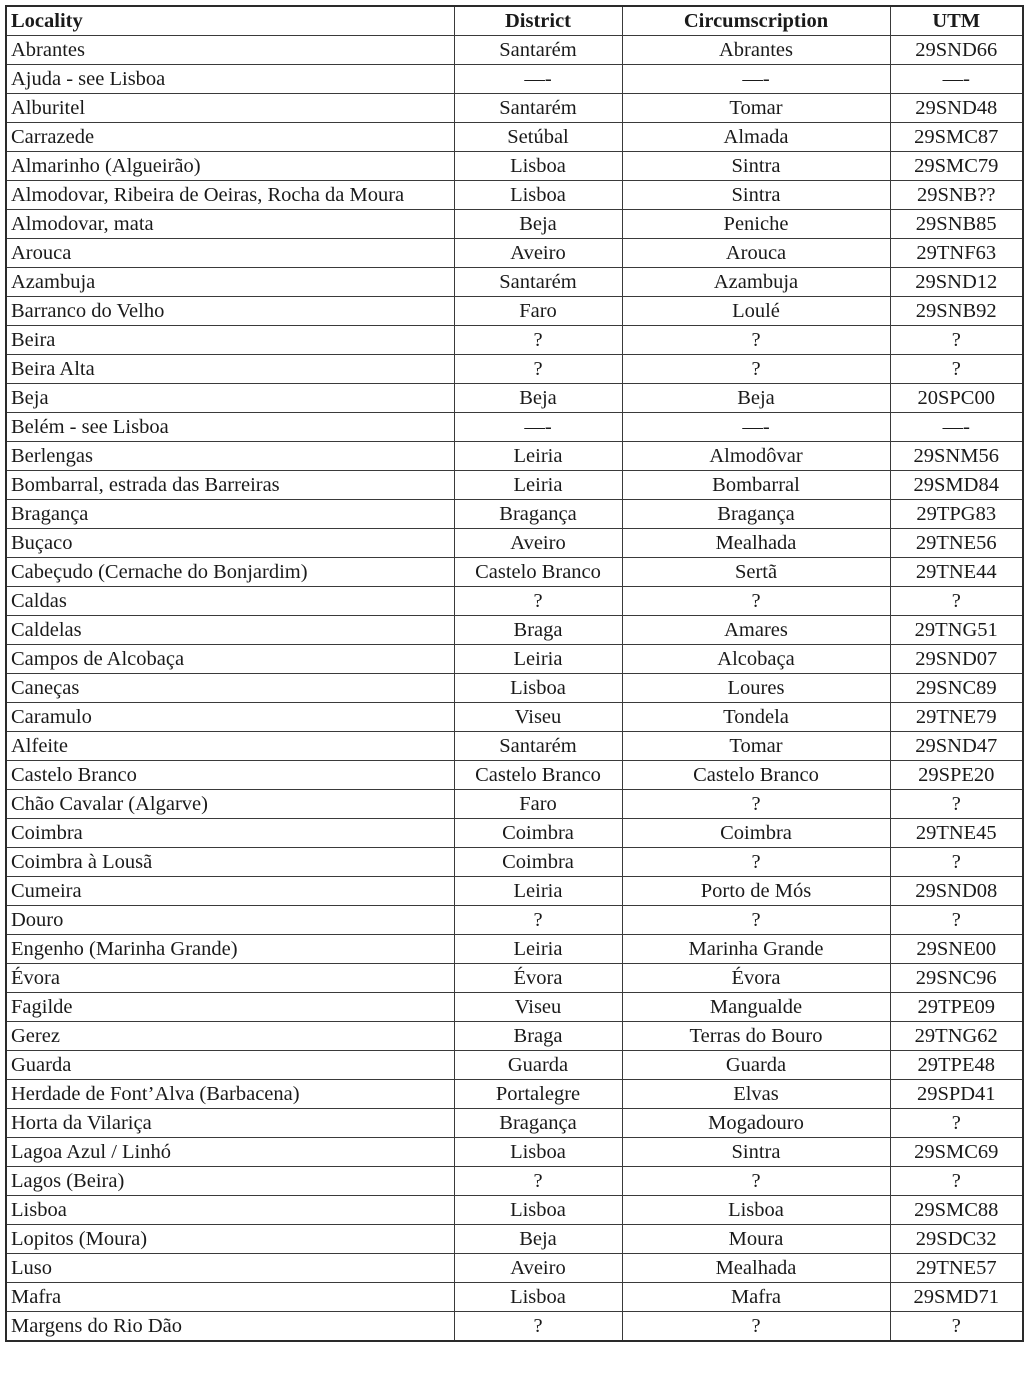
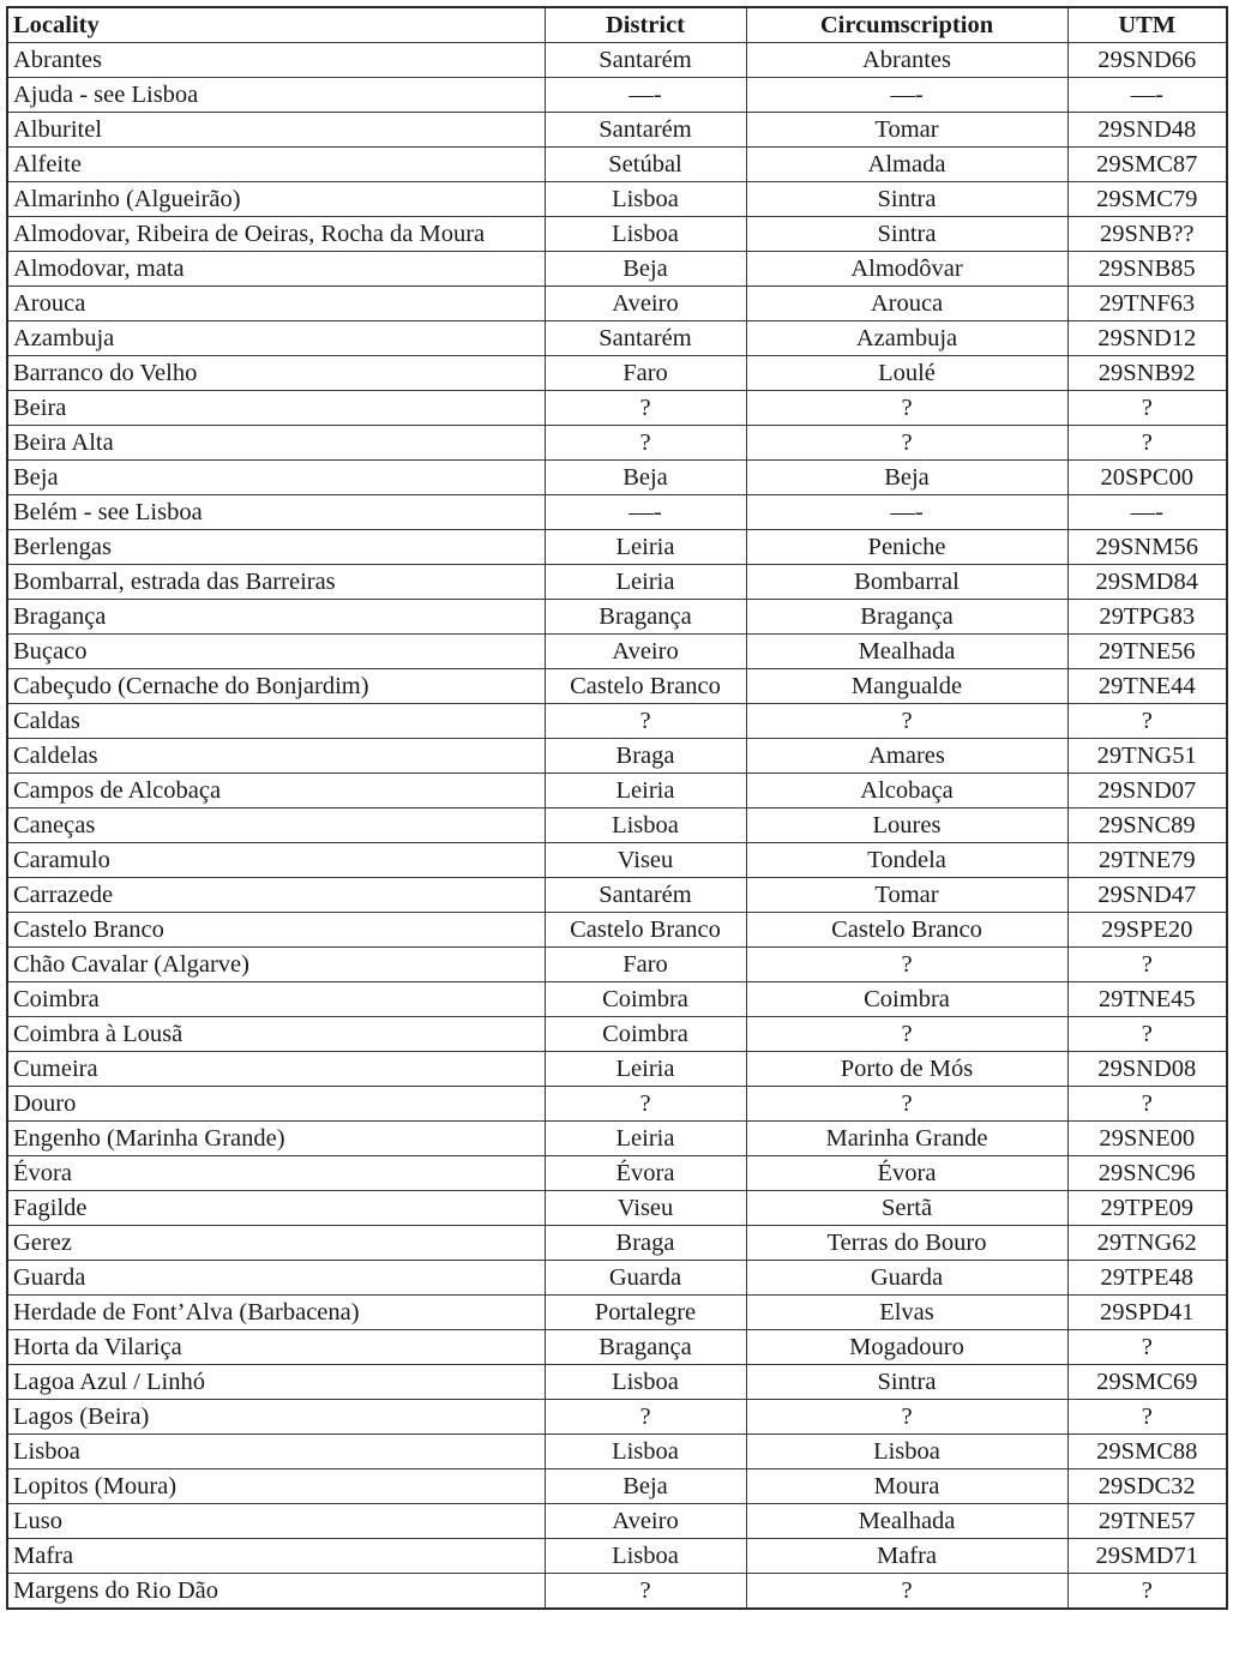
  Locality	District	Circumscription	UTM
  Abrantes	Santarém	Abrantes	29SND66
  Ajuda - see Lisboa	—-	—-	—-
  Alburitel	Santarém	Tomar	29SND48
- Carrazede	Setúbal	Almada	29SMC87
+ Alfeite	Setúbal	Almada	29SMC87
  Almarinho (Algueirão)	Lisboa	Sintra	29SMC79
  Almodovar, Ribeira de Oeiras, Rocha da Moura	Lisboa	Sintra	29SNB??
- Almodovar, mata	Beja	Peniche	29SNB85
+ Almodovar, mata	Beja	Almodôvar	29SNB85
  Arouca	Aveiro	Arouca	29TNF63
  Azambuja	Santarém	Azambuja	29SND12
  Barranco do Velho	Faro	Loulé	29SNB92
  Beira	?	?	?
  Beira Alta	?	?	?
  Beja	Beja	Beja	20SPC00
  Belém - see Lisboa	—-	—-	—-
- Berlengas	Leiria	Almodôvar	29SNM56
+ Berlengas	Leiria	Peniche	29SNM56
  Bombarral, estrada das Barreiras	Leiria	Bombarral	29SMD84
  Bragança	Bragança	Bragança	29TPG83
  Buçaco	Aveiro	Mealhada	29TNE56
- Cabeçudo (Cernache do Bonjardim)	Castelo Branco	Sertã	29TNE44
+ Cabeçudo (Cernache do Bonjardim)	Castelo Branco	Mangualde	29TNE44
  Caldas	?	?	?
  Caldelas	Braga	Amares	29TNG51
  Campos de Alcobaça	Leiria	Alcobaça	29SND07
  Caneças	Lisboa	Loures	29SNC89
  Caramulo	Viseu	Tondela	29TNE79
- Alfeite	Santarém	Tomar	29SND47
+ Carrazede	Santarém	Tomar	29SND47
  Castelo Branco	Castelo Branco	Castelo Branco	29SPE20
  Chão Cavalar (Algarve)	Faro	?	?
  Coimbra	Coimbra	Coimbra	29TNE45
  Coimbra à Lousã	Coimbra	?	?
  Cumeira	Leiria	Porto de Mós	29SND08
  Douro	?	?	?
  Engenho (Marinha Grande)	Leiria	Marinha Grande	29SNE00
  Évora	Évora	Évora	29SNC96
- Fagilde	Viseu	Mangualde	29TPE09
+ Fagilde	Viseu	Sertã	29TPE09
  Gerez	Braga	Terras do Bouro	29TNG62
  Guarda	Guarda	Guarda	29TPE48
  Herdade de Font’Alva (Barbacena)	Portalegre	Elvas	29SPD41
  Horta da Vilariça	Bragança	Mogadouro	?
  Lagoa Azul / Linhó	Lisboa	Sintra	29SMC69
  Lagos (Beira)	?	?	?
  Lisboa	Lisboa	Lisboa	29SMC88
  Lopitos (Moura)	Beja	Moura	29SDC32
  Luso	Aveiro	Mealhada	29TNE57
  Mafra	Lisboa	Mafra	29SMD71
  Margens do Rio Dão	?	?	?
